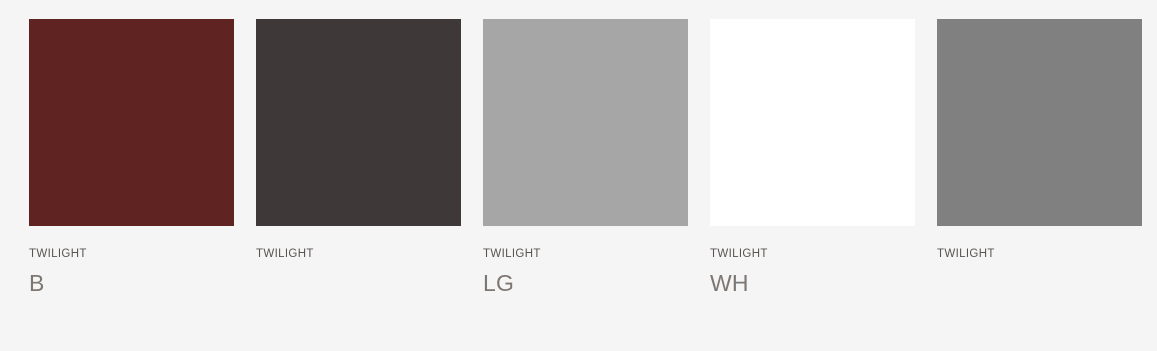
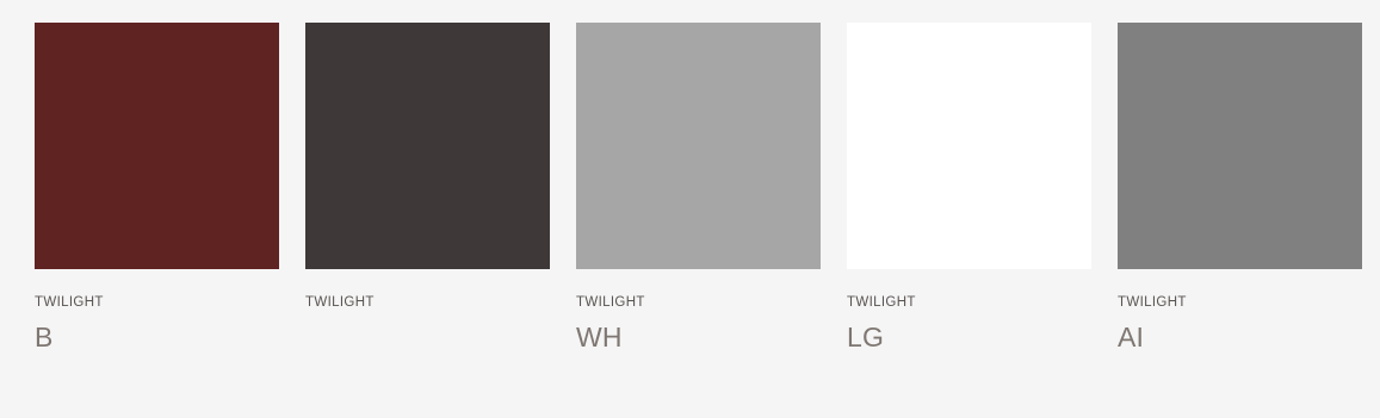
  TWILIGHT
  B
  TWILIGHT
  TWILIGHT
- LG
+ WH
  TWILIGHT
- WH
+ LG
  TWILIGHT
+ AI
